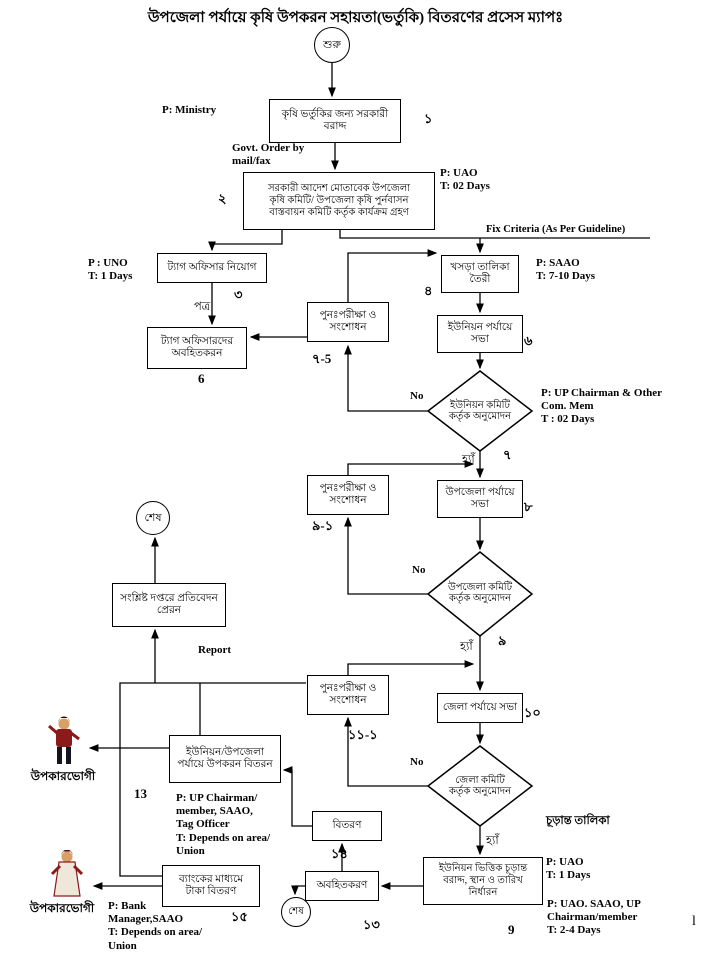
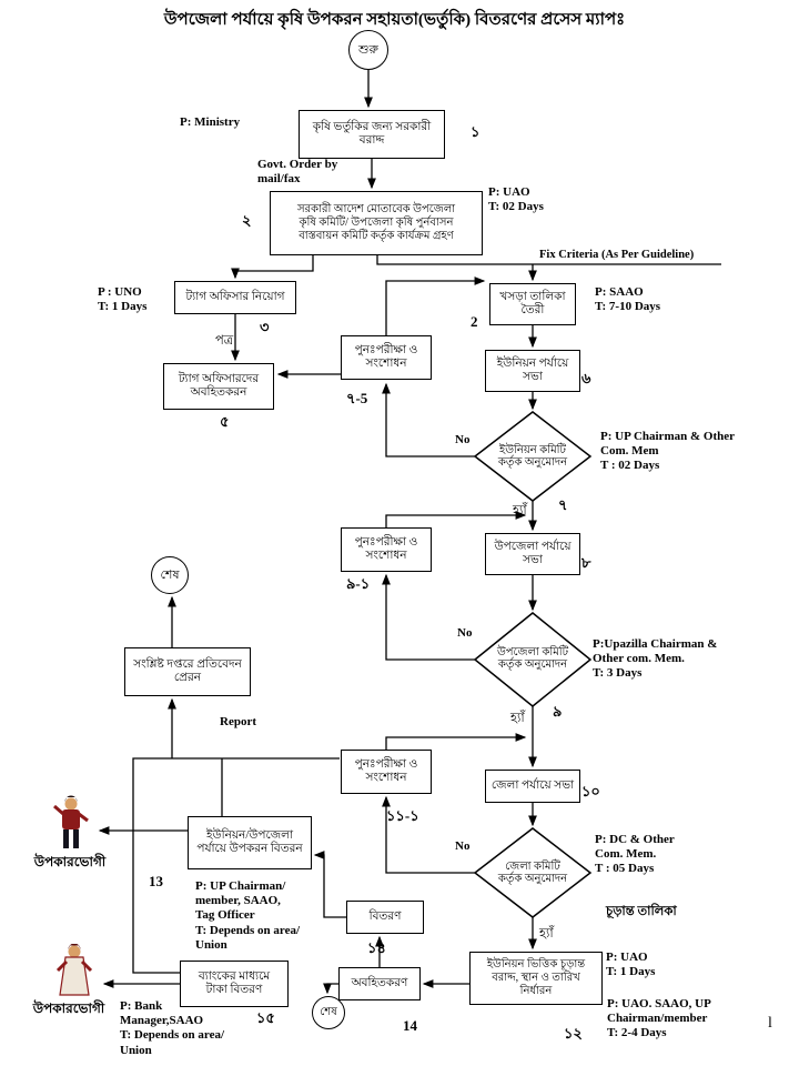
  উপজেলা পর্যায়ে কৃষি উপকরন সহায়তা(ভর্তুকি) বিতরণের প্রসেস ম্যাপঃ
  শুরু
  শেষ
  শেষ
  P: Ministry
  কৃষি ভর্তুকির জন্য সরকারী
  বরাদ্দ
  ১
  Govt. Order by
  mail/fax
  সরকারী আদেশ মোতাবেক উপজেলা
  কৃষি কমিটি/ উপজেলা কৃষি পুর্নবাসন
  বাস্তবায়ন কমিটি কর্তৃক কার্যক্রম গ্রহণ
  ২
  P: UAO
  T: 02 Days
  Fix Criteria (As Per Guideline)
  ট্যাগ অফিসার নিয়োগ
  P : UNO
  T: 1 Days
  ৩
  পত্র
  ট্যাগ অফিসারদের
  অবহিতকরন
- 6
+ ৫
  খসড়া তালিকা
  তৈরী
- ৪
+ 2
  P: SAAO
  T: 7-10 Days
  পুনঃপরীক্ষা ও সংশোধন
  ৭-5
  ইউনিয়ন পর্যায়ে
  সভা
  ৬
  ইউনিয়ন কমিটি
  কর্তৃক অনুমোদন
  No
  P: UP Chairman & Other
  Com. Mem
  T : 02 Days
  হ্যাঁ
  ৭
  পুনঃপরীক্ষা ও সংশোধন
  ৯-১
  উপজেলা পর্যায়ে
  সভা
  ৮
  উপজেলা কমিটি
  কর্তৃক অনুমোদন
  No
+ P:Upazilla Chairman &
+ Other com. Mem.
+ T: 3 Days
  হ্যাঁ
  ৯
  সংশ্লিষ্ট দপ্তরে প্রতিবেদন
  প্রেরন
  Report
  পুনঃপরীক্ষা ও সংশোধন
  ১১-১
  জেলা পর্যায়ে সভা
  ১০
  জেলা কমিটি
  কর্তৃক অনুমোদন
  No
+ P: DC & Other
+ Com. Mem.
+ T : 05 Days
  হ্যাঁ
  চূড়ান্ত তালিকা
  ইউনিয়ন/উপজেলা
  পর্যায়ে উপকরন বিতরন
  13
  P: UP Chairman/
  member, SAAO,
  Tag Officer
  T: Depends on area/
  Union
  বিতরণ
  ১৪
  ইউনিয়ন ভিত্তিক চূড়ান্ত
  বরাদ্দ, স্থান ও তারিখ
  নির্ধারন
  P: UAO
  T: 1 Days
  P: UAO. SAAO, UP
  Chairman/member
  T: 2-4 Days
- 9
+ ১২
  অবহিতকরণ
- ১৩
+ 14
  ব্যাংকের মাধ্যমে
  টাকা বিতরণ
  ১৫
  P: Bank
  Manager,SAAO
  T: Depends on area/
  Union
  উপকারভোগী
  উপকারভোগী
  l
